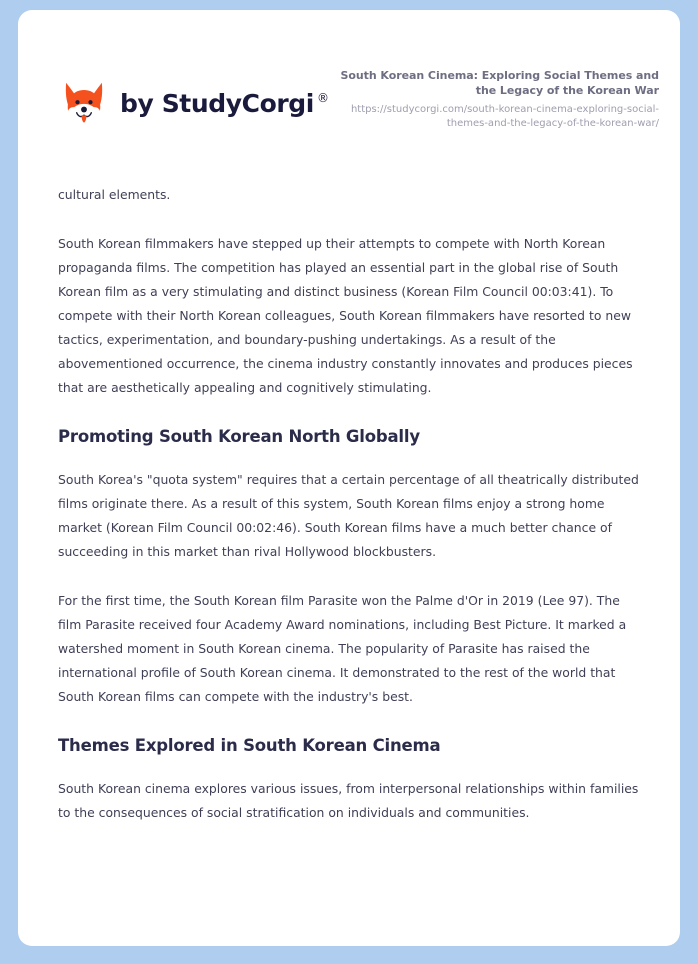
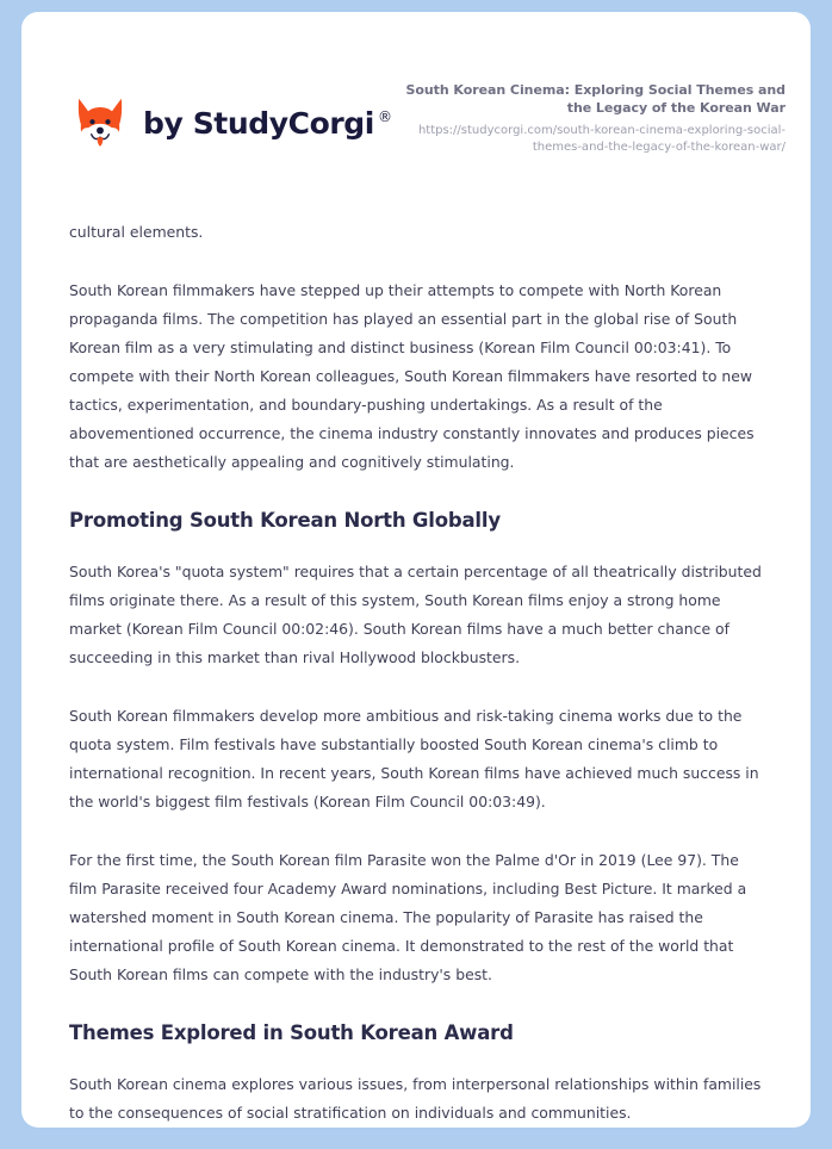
  by StudyCorgi
  ®
  South Korean Cinema: Exploring Social Themes and the Legacy of the Korean War
  https://studycorgi.com/south-korean-cinema-exploring-social-themes-and-the-legacy-of-the-korean-war/
  cultural elements.
  South Korean filmmakers have stepped up their attempts to compete with North Korean propaganda films. The competition has played an essential part in the global rise of South Korean film as a very stimulating and distinct business (Korean Film Council 00:03:41). To compete with their North Korean colleagues, South Korean filmmakers have resorted to new tactics, experimentation, and boundary-pushing undertakings. As a result of the abovementioned occurrence, the cinema industry constantly innovates and produces pieces that are aesthetically appealing and cognitively stimulating.
  Promoting South Korean North Globally
  South Korea's "quota system" requires that a certain percentage of all theatrically distributed films originate there. As a result of this system, South Korean films enjoy a strong home market (Korean Film Council 00:02:46). South Korean films have a much better chance of succeeding in this market than rival Hollywood blockbusters.
+ South Korean filmmakers develop more ambitious and risk-taking cinema works due to the quota system. Film festivals have substantially boosted South Korean cinema's climb to international recognition. In recent years, South Korean films have achieved much success in the world's biggest film festivals (Korean Film Council 00:03:49).
  For the first time, the South Korean film Parasite won the Palme d'Or in 2019 (Lee 97). The film Parasite received four Academy Award nominations, including Best Picture. It marked a watershed moment in South Korean cinema. The popularity of Parasite has raised the international profile of South Korean cinema. It demonstrated to the rest of the world that South Korean films can compete with the industry's best.
- Themes Explored in South Korean Cinema
+ Themes Explored in South Korean Award
  South Korean cinema explores various issues, from interpersonal relationships within families to the consequences of social stratification on individuals and communities.
